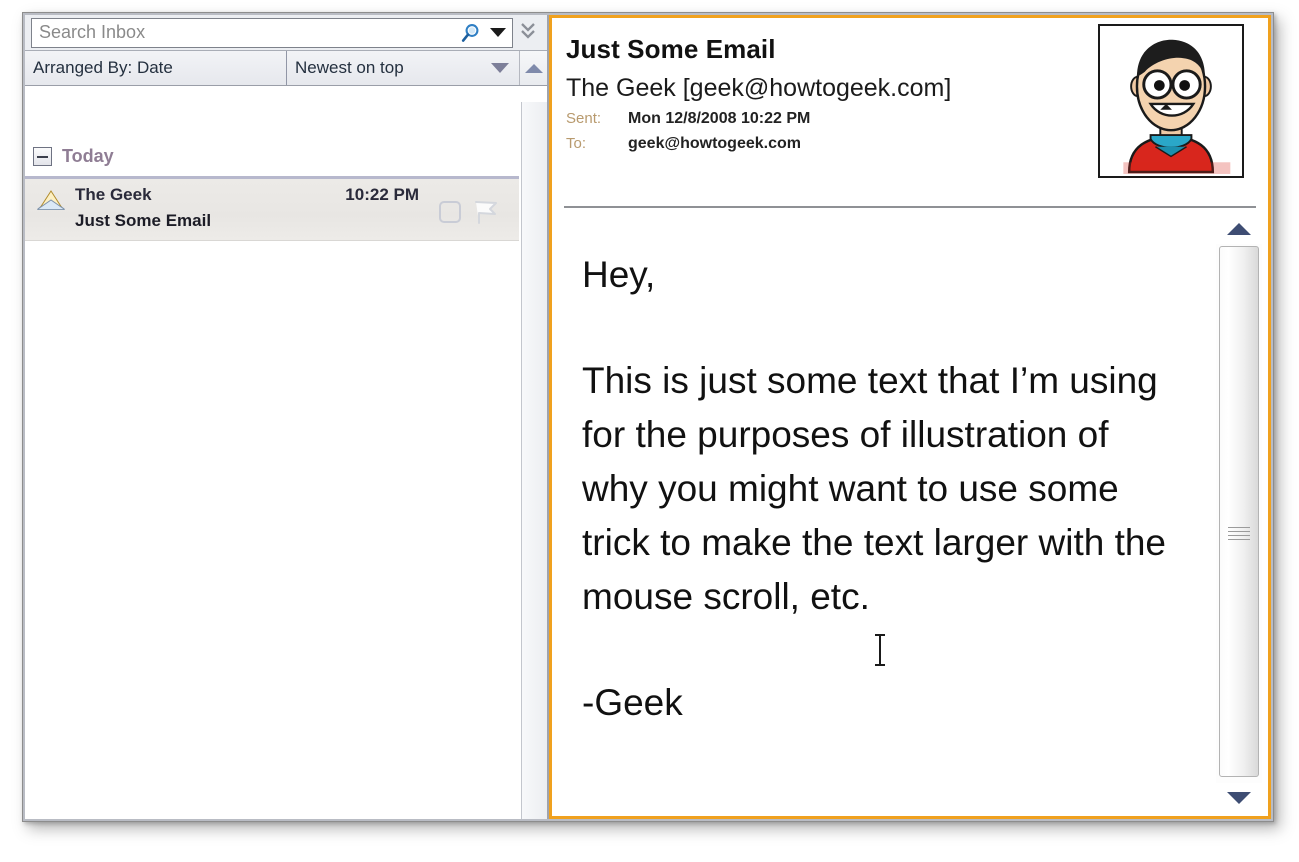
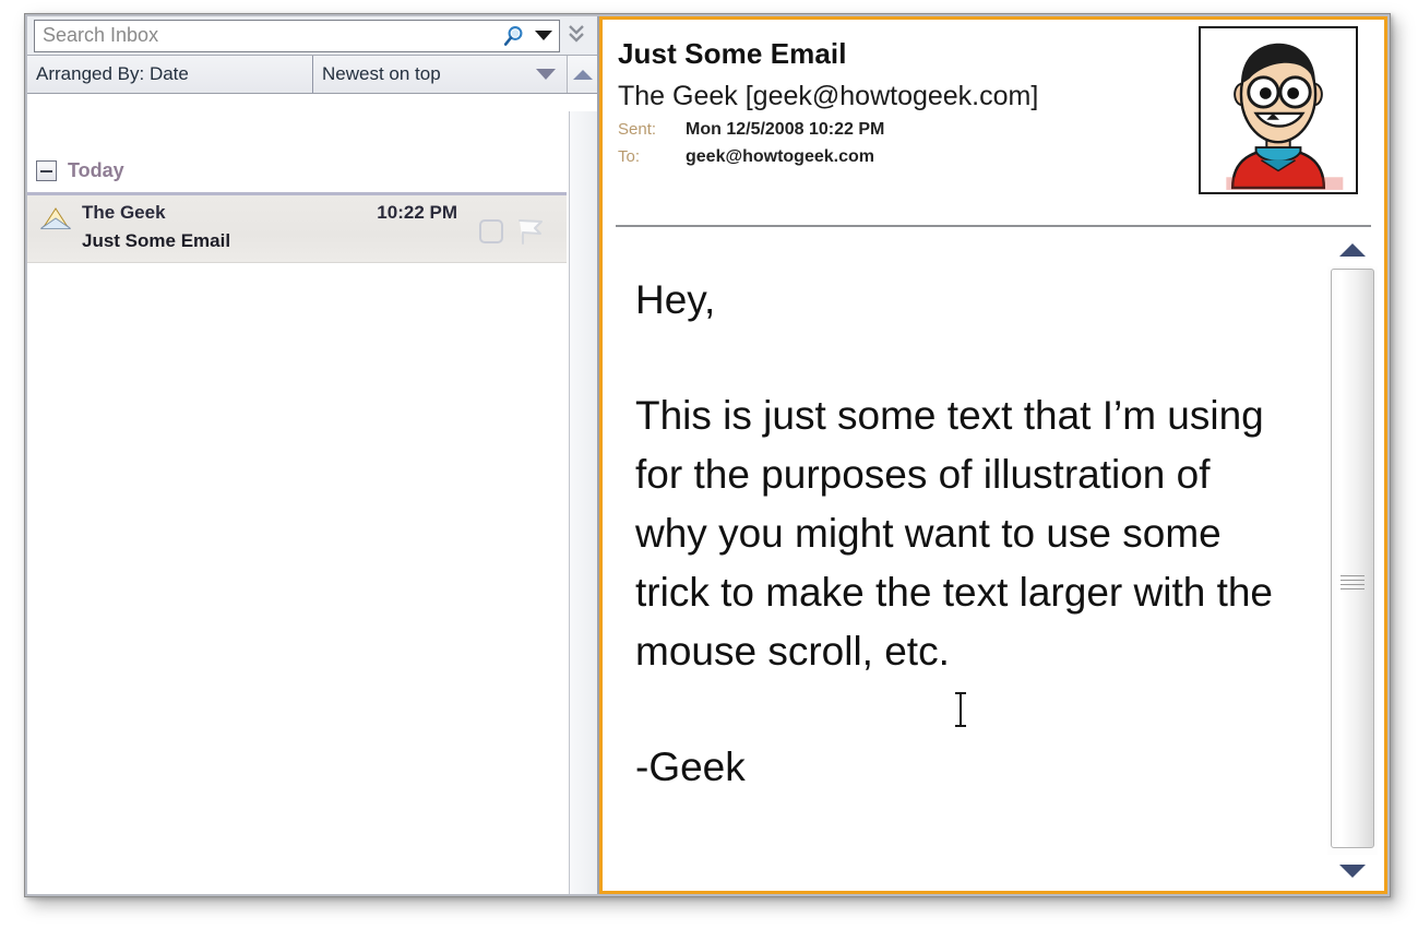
  Search Inbox
  Arranged By: Date
  Newest on top
  Today
  The Geek
  10:22 PM
  Just Some Email
  Just Some Email
  The Geek [geek@howtogeek.com]
  Sent:
- Mon 12/8/2008 10:22 PM
+ Mon 12/5/2008 10:22 PM
  To:
  geek@howtogeek.com
  Hey,
  This is just some text that I’m using for the purposes of illustration of why you might want to use some trick to make the text larger with the mouse scroll, etc.
  -Geek
